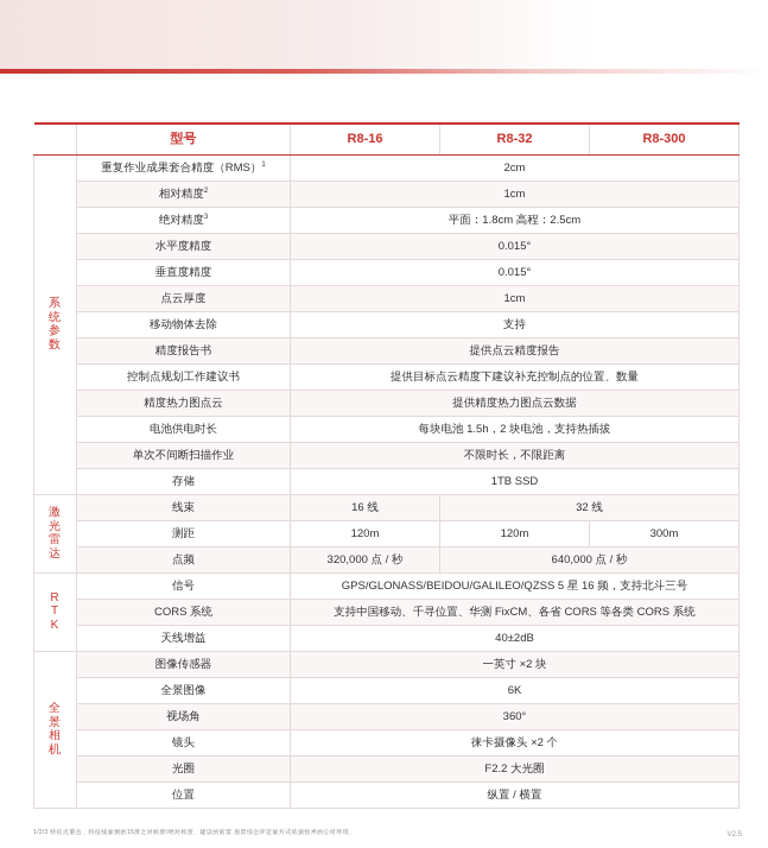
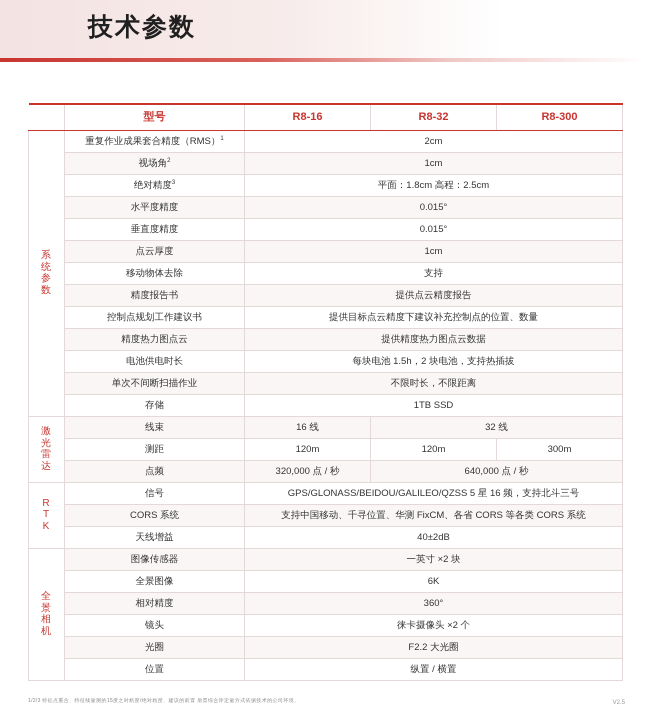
+ 技术参数
  	型号	R8-16	R8-32	R8-300
  系统参数	重复作业成果套合精度（RMS）	2cm
- 相对精度	1cm
+ 视场角	1cm
  绝对精度	平面：1.8cm 高程：2.5cm
  水平度精度	0.015°
  垂直度精度	0.015°
  点云厚度	1cm
  移动物体去除	支持
  精度报告书	提供点云精度报告
  控制点规划工作建议书	提供目标点云精度下建议补充控制点的位置、数量
  精度热力图点云	提供精度热力图点云数据
  电池供电时长	每块电池 1.5h，2 块电池，支持热插拔
  单次不间断扫描作业	不限时长，不限距离
  存储	1TB SSD
  激光雷达	线束	16 线	32 线
  测距	120m	120m	300m
  点频	320,000 点 / 秒	640,000 点 / 秒
  RTK	信号	GPS/GLONASS/BEIDOU/GALILEO/QZSS 5 星 16 频，支持北斗三号
  CORS 系统	支持中国移动、千寻位置、华测 FixCM、各省 CORS 等各类 CORS 系统
  天线增益	40±2dB
  全景相机	图像传感器	一英寸 ×2 块
  全景图像	6K
- 视场角	360°
+ 相对精度	360°
  镜头	徕卡摄像头 ×2 个
  光圈	F2.2 大光圈
  位置	纵置 / 横置
